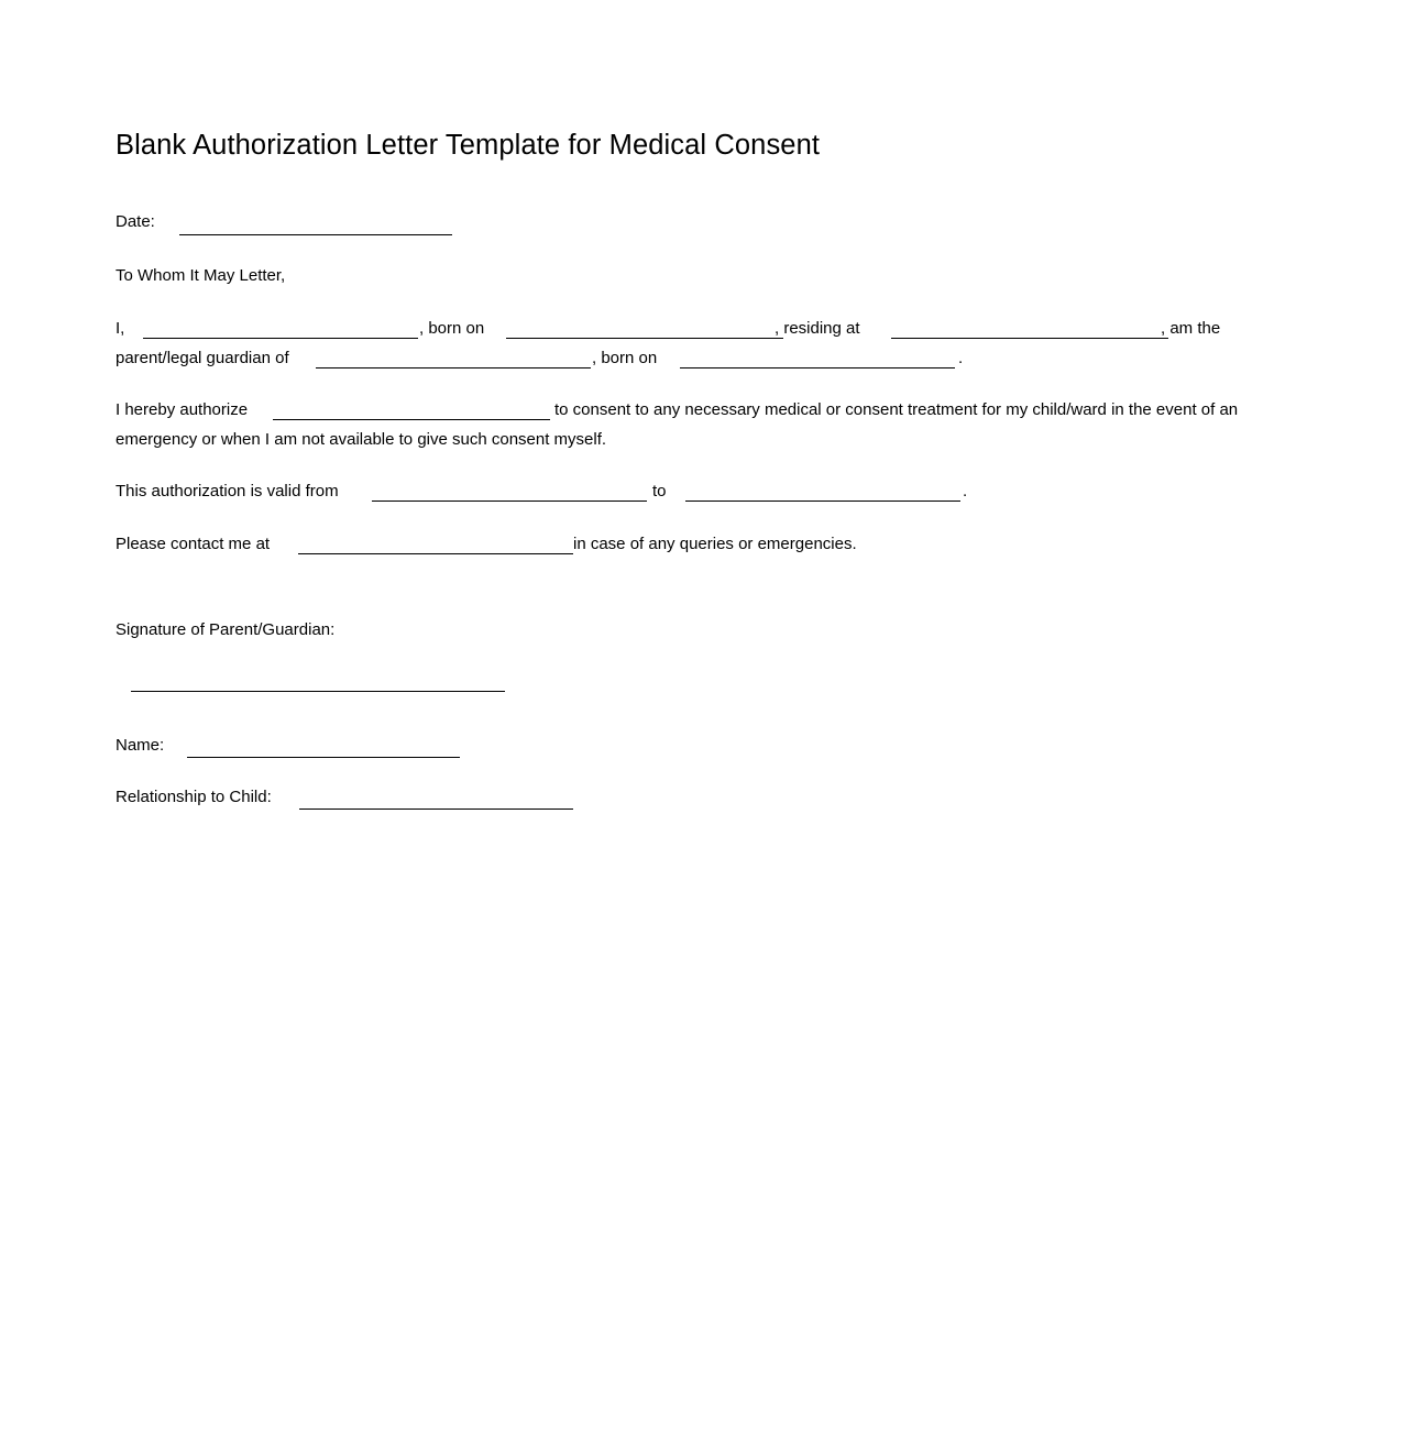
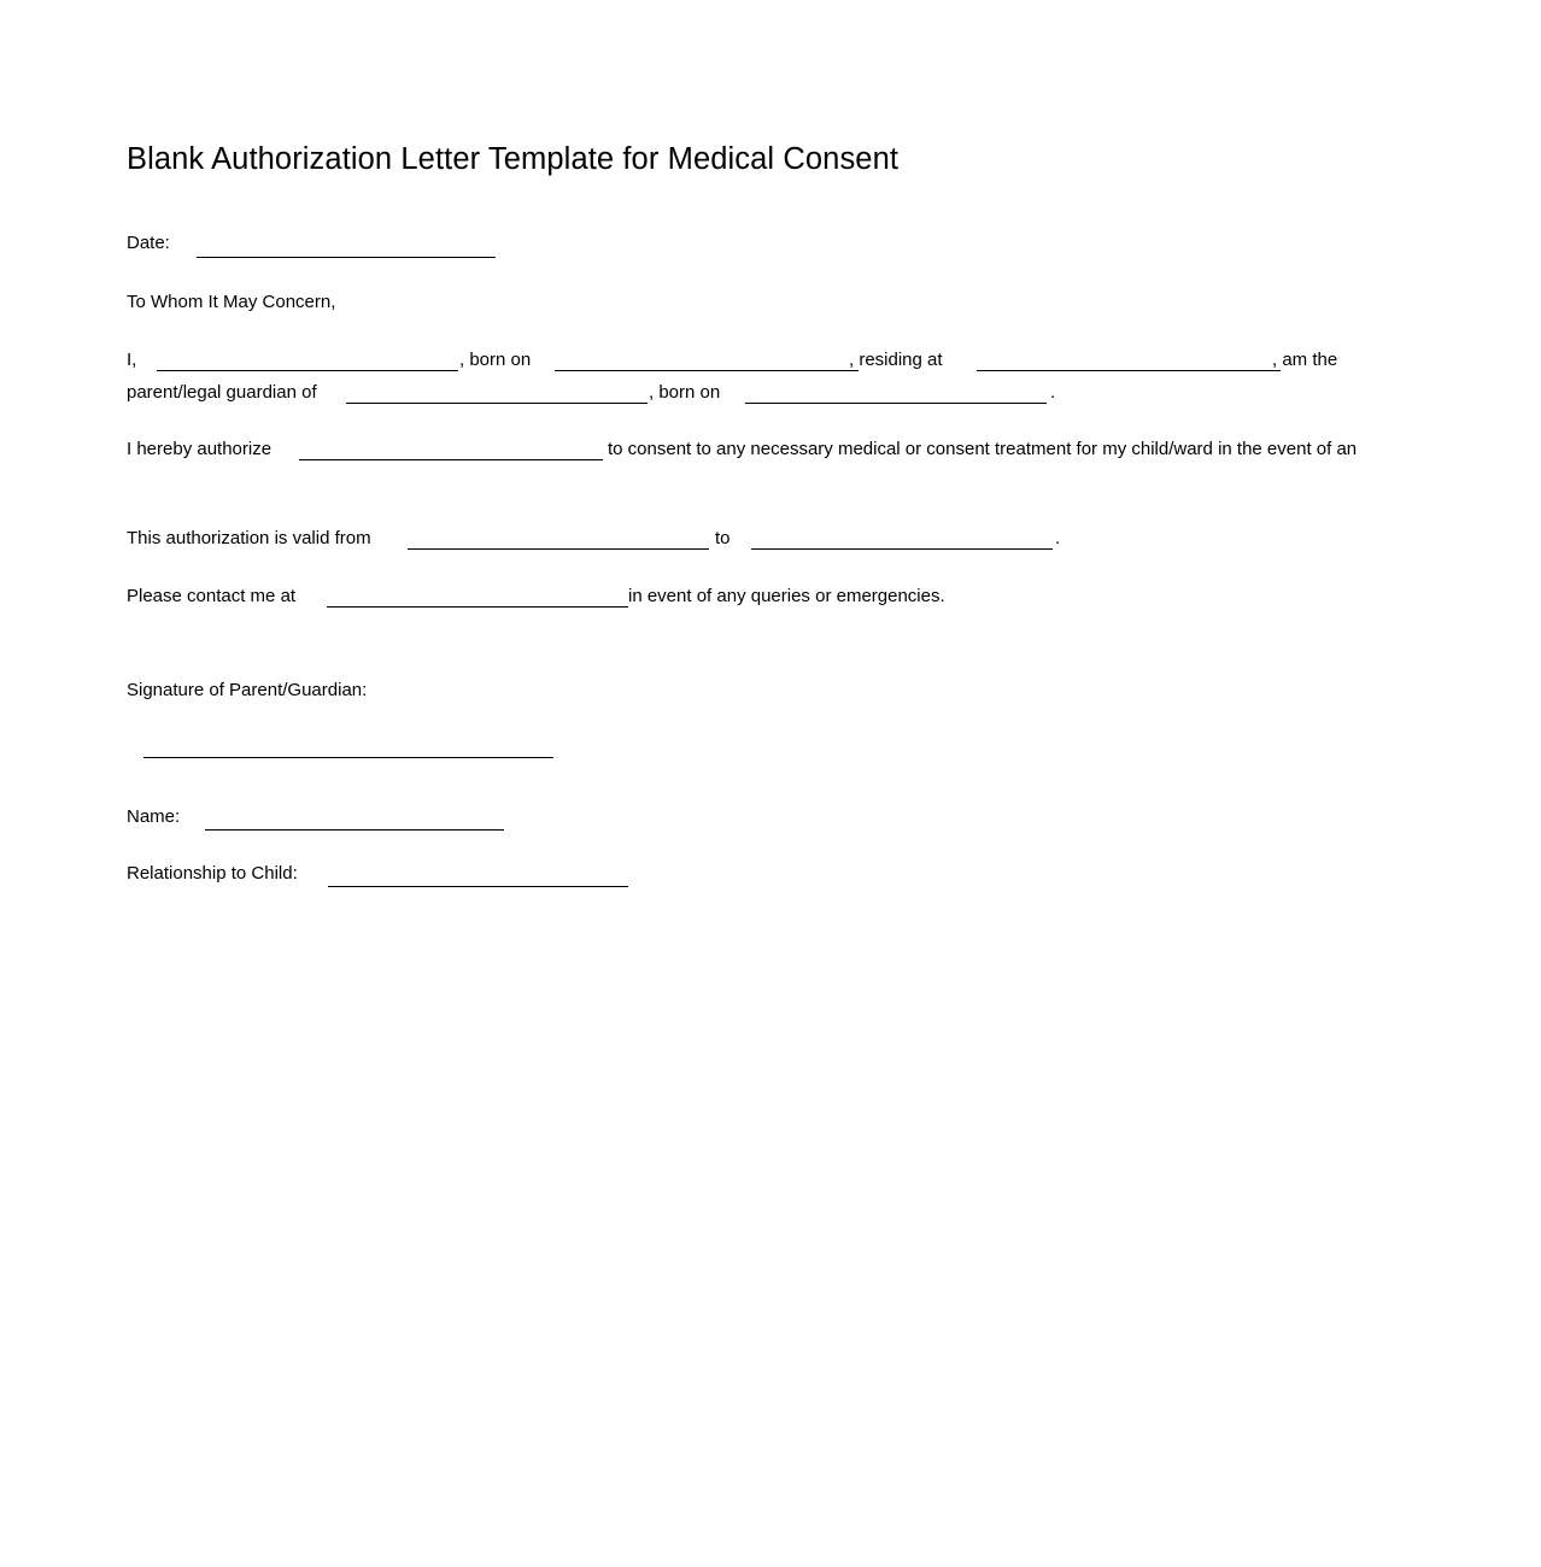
  Blank Authorization Letter Template for Medical Consent
  Date:
- To Whom It May Letter,
+ To Whom It May Concern,
  I,
  , born on
  , residing at
  , am the
  parent/legal guardian of
  , born on
  .
  I hereby authorize
  to consent to any necessary medical or consent treatment for my child/ward in the event of an
- emergency or when I am not available to give such consent myself.
  This authorization is valid from
  to
  .
  Please contact me at
- in case of any queries or emergencies.
+ in event of any queries or emergencies.
  Signature of Parent/Guardian:
  Name:
  Relationship to Child:
